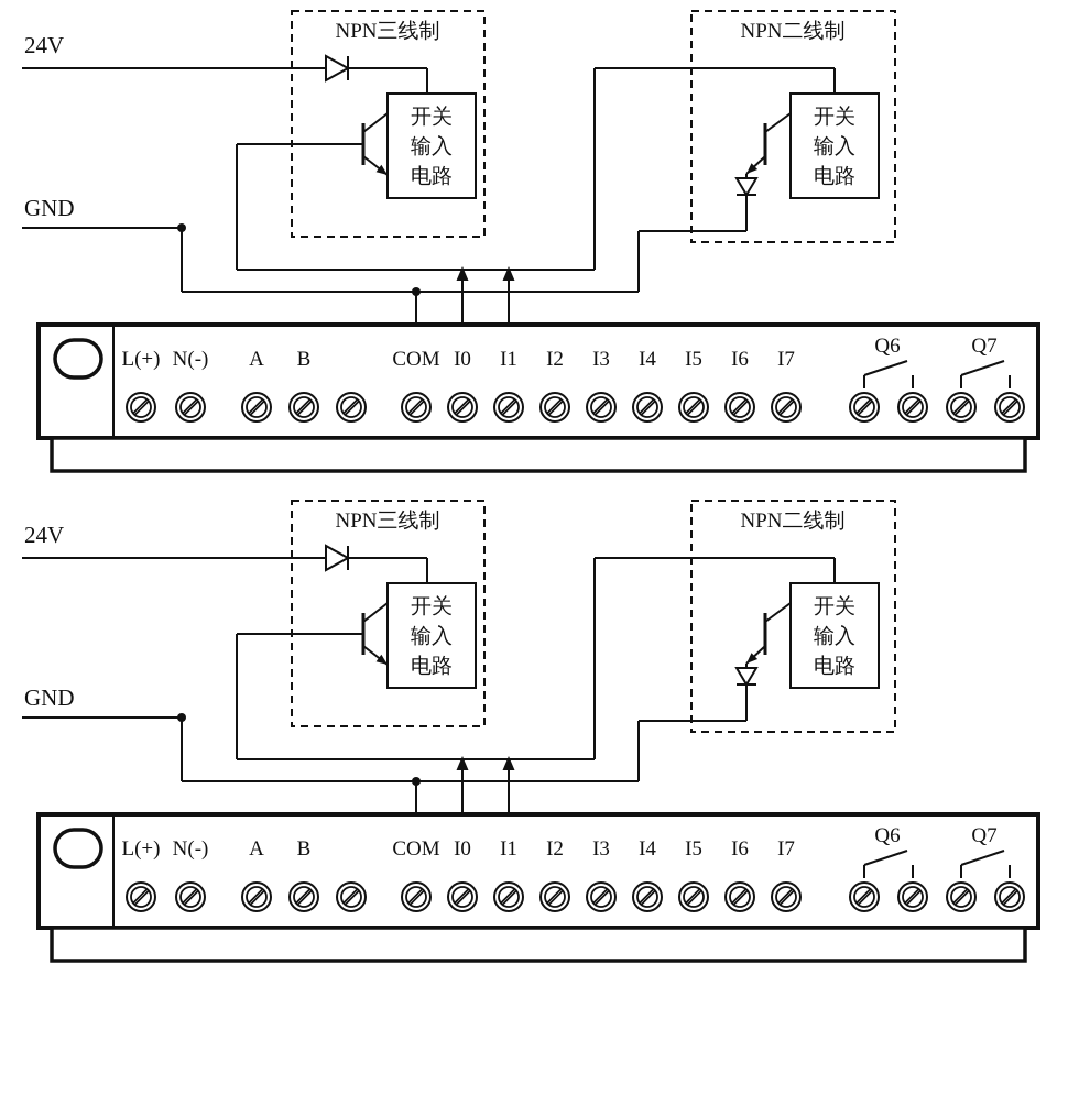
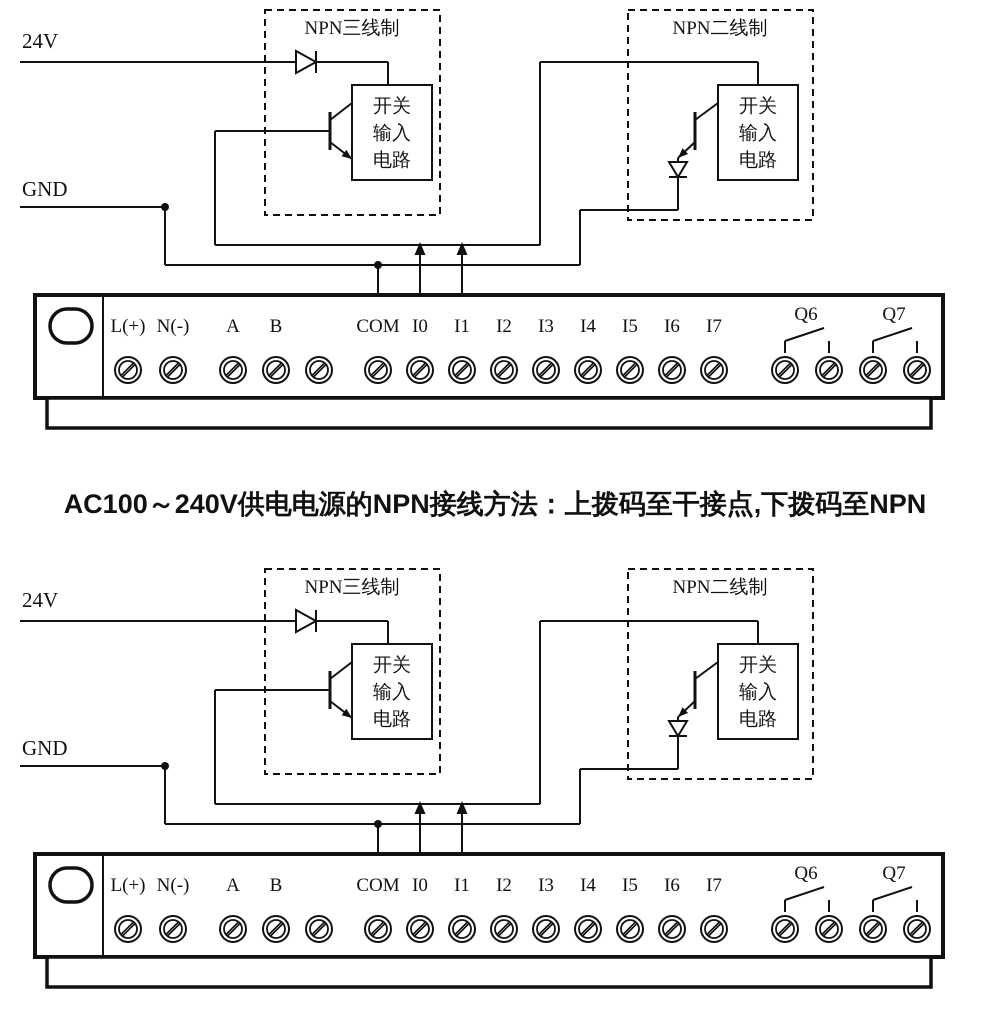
+ AC100～240V供电电源的NPN接线方法：上拨码至干接点,下拨码至NPN
